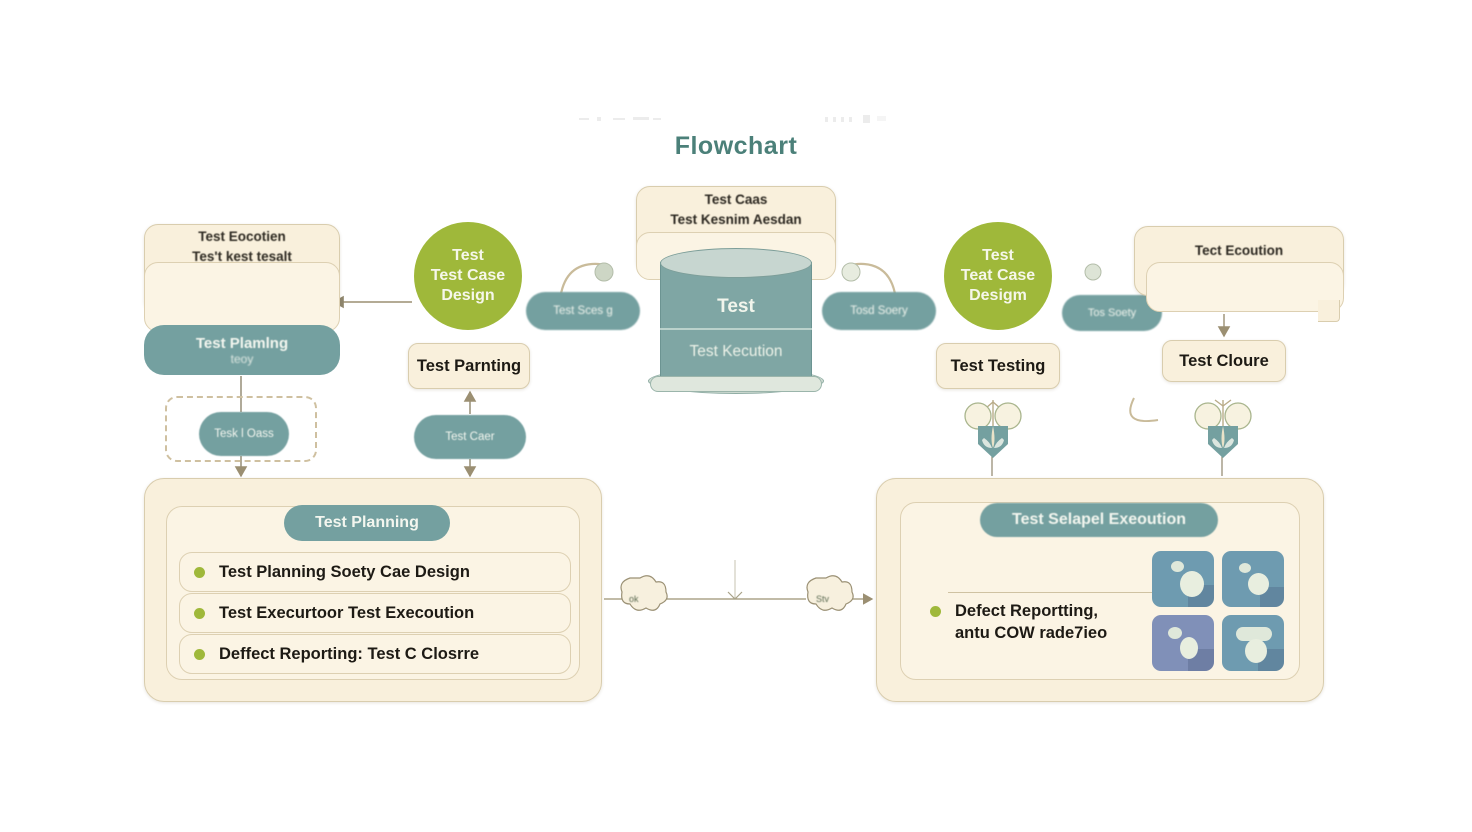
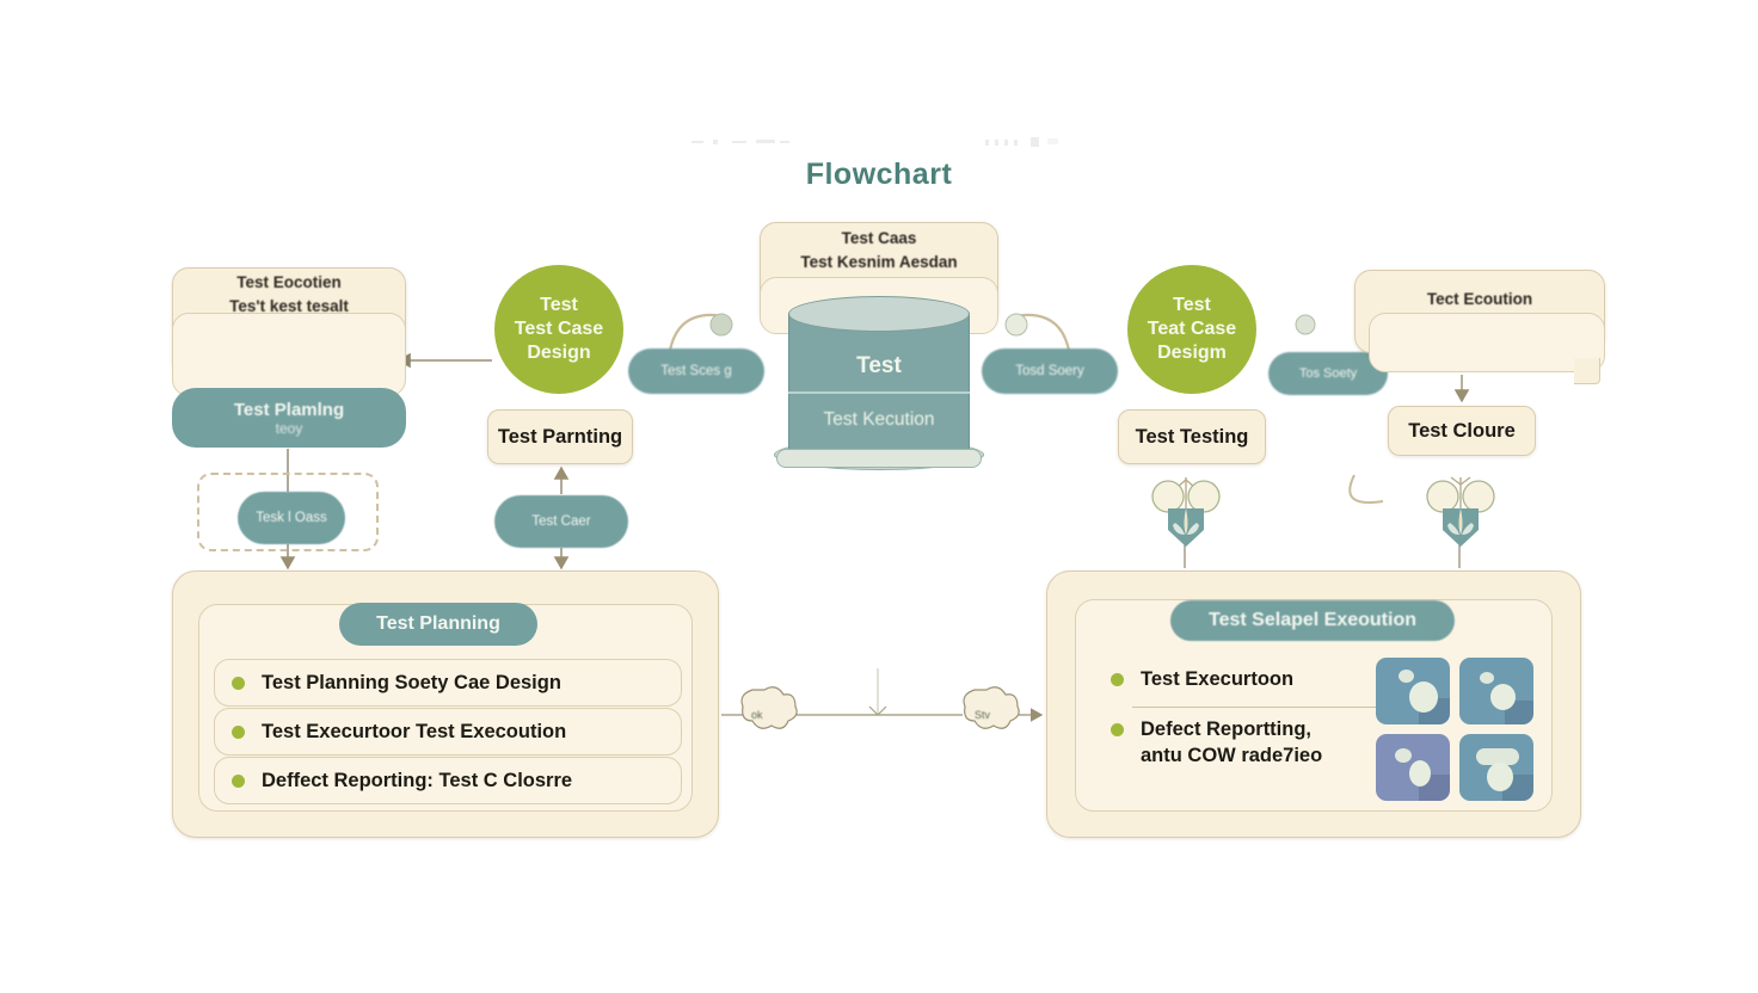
  Flowchart
  ok
  Stv
  Test Eocotien
  Tes't kest tesalt
  Test Plamlng
  teoy
  Tesk l Oass
  Test
  Test Case
  Design
  Test Parnting
  Test Caer
  Test Sces g
  Test Caas
  Test Kesnim Aesdan
  Test
  Test Kecution
  Tosd Soery
  Test
  Teat Case
  Desigm
  Test Testing
  Tos Soety
  Tect Ecoution
  Test Cloure
  Test Planning
  Test Planning Soety Cae Design
  Test Execurtoor Test Execoution
  Deffect Reporting: Test C Closrre
  Test Selapel Exeoution
+ Test Execurtoon
  Defect Reportting,
  antu COW rade7ieo
